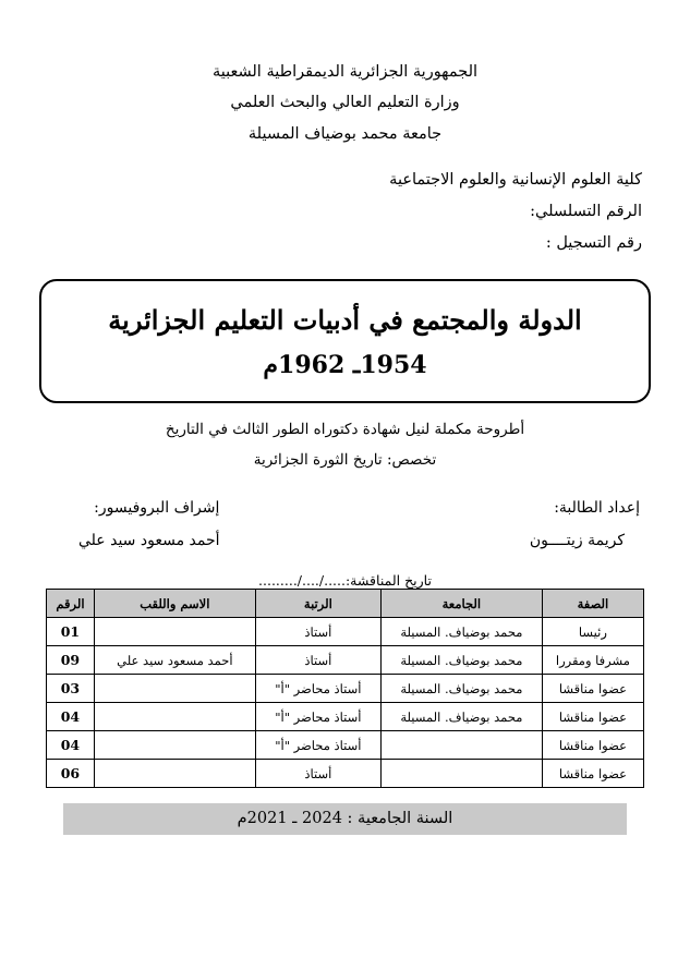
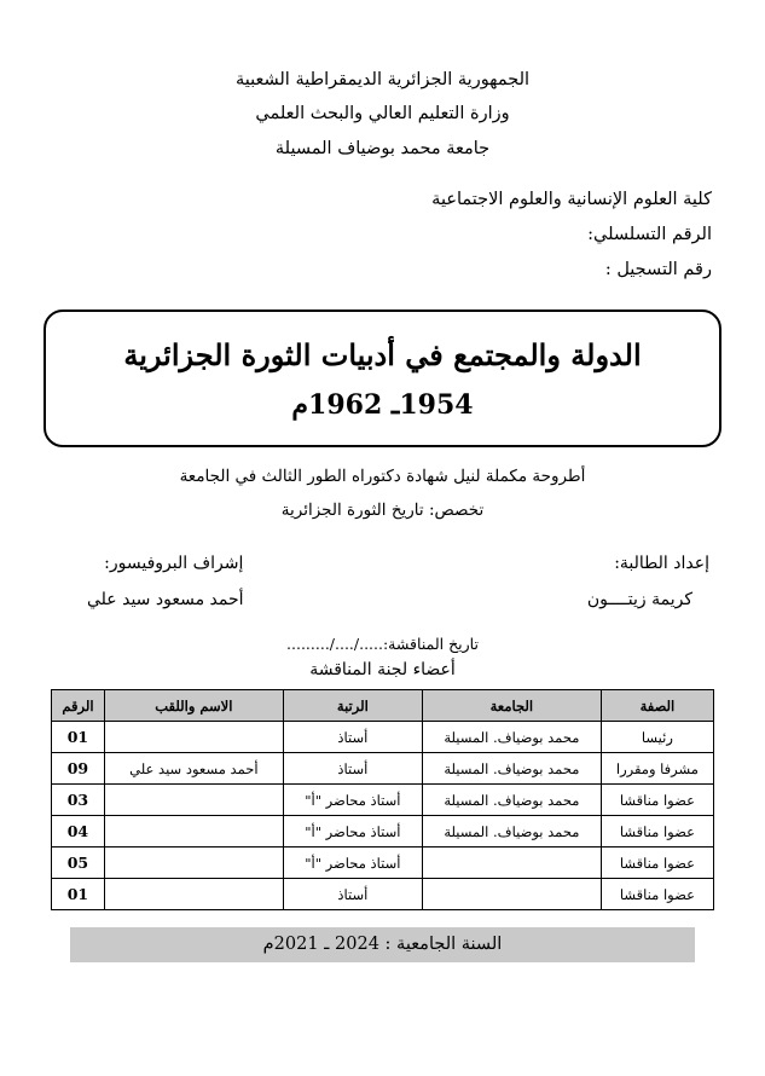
  الجمهورية الجزائرية الديمقراطية الشعبية
  وزارة التعليم العالي والبحث العلمي
  جامعة محمد بوضياف المسيلة
  كلية العلوم الإنسانية والعلوم الاجتماعية
  الرقم التسلسلي:
  رقم التسجيل :
- الدولة والمجتمع في أدبيات التعليم الجزائرية
+ الدولة والمجتمع في أدبيات الثورة الجزائرية
  1954ـ 1962م
- أطروحة مكملة لنيل شهادة دكتوراه الطور الثالث في التاريخ
+ أطروحة مكملة لنيل شهادة دكتوراه الطور الثالث في الجامعة
  تخصص: تاريخ الثورة الجزائرية
  إعداد الطالبة:
  كريمة زيتــــون
  إشراف البروفيسور:
  أحمد مسعود سيد علي
  تاريخ المناقشة:...../..../.........
+ أعضاء لجنة المناقشة
  الصفة	الجامعة	الرتبة	الاسم واللقب	الرقم
  رئيسا	محمد بوضياف. المسيلة	أستاذ		01
  مشرفا ومقررا	محمد بوضياف. المسيلة	أستاذ	أحمد مسعود سيد علي	09
  عضوا مناقشا	محمد بوضياف. المسيلة	أستاذ محاضر "أ"		03
  عضوا مناقشا	محمد بوضياف. المسيلة	أستاذ محاضر "أ"		04
- عضوا مناقشا		أستاذ محاضر "أ"		04
+ عضوا مناقشا		أستاذ محاضر "أ"		05
- عضوا مناقشا		أستاذ		06
+ عضوا مناقشا		أستاذ		01
  السنة الجامعية : 2024 ـ 2021م
